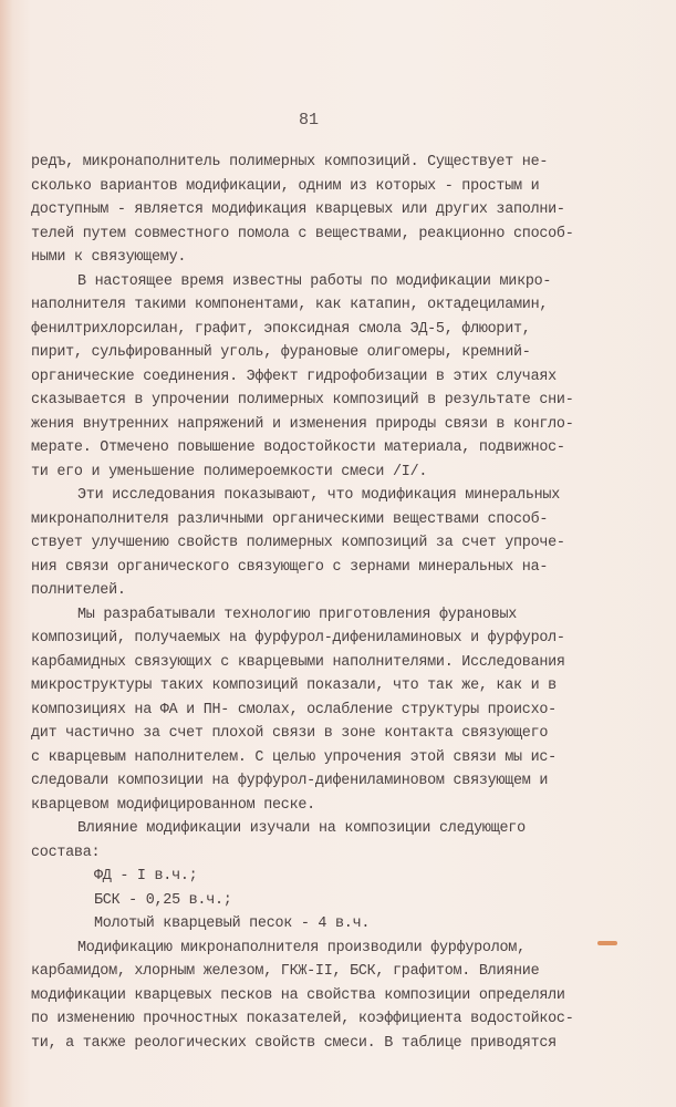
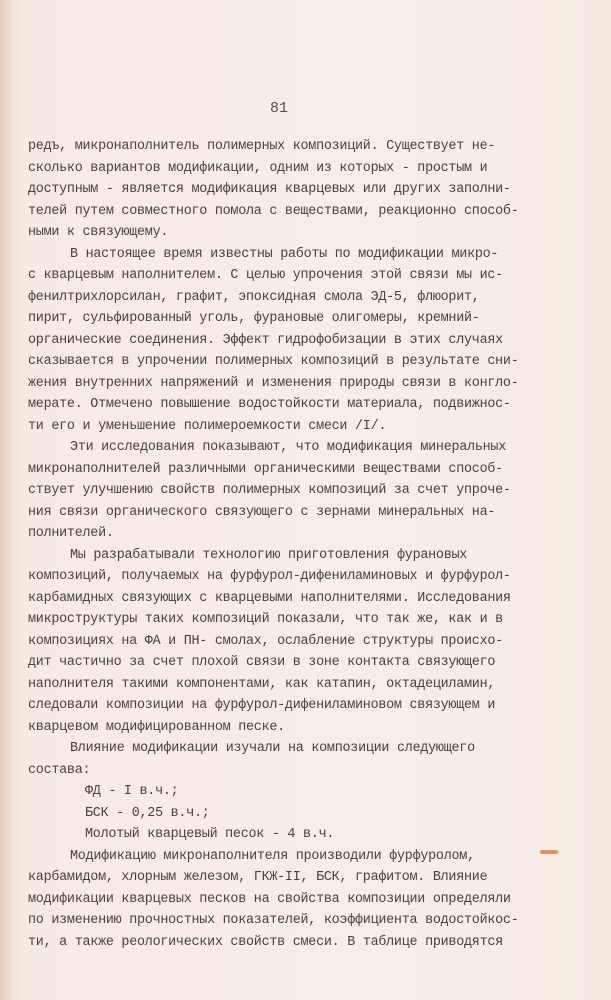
  81
  редъ, микронаполнитель полимерных композиций. Существует не-
  сколько вариантов модификации, одним из которых - простым и
  доступным - является модификация кварцевых или других заполни-
  телей путем совместного помола с веществами, реакционно способ-
  ными к связующему.
  В настоящее время известны работы по модификации микро-
- наполнителя такими компонентами, как катапин, октадециламин,
+ с кварцевым наполнителем. С целью упрочения этой связи мы ис-
  фенилтрихлорсилан, графит, эпоксидная смола ЭД-5, флюорит,
  пирит, сульфированный уголь, фурановые олигомеры, кремний-
  органические соединения. Эффект гидрофобизации в этих случаях
  сказывается в упрочении полимерных композиций в результате сни-
  жения внутренних напряжений и изменения природы связи в конгло-
  мерате. Отмечено повышение водостойкости материала, подвижнос-
  ти его и уменьшение полимероемкости смеси /I/.
  Эти исследования показывают, что модификация минеральных
- микронаполнителя различными органическими веществами способ-
+ микронаполнителей различными органическими веществами способ-
  ствует улучшению свойств полимерных композиций за счет упроче-
  ния связи органического связующего с зернами минеральных на-
  полнителей.
  Мы разрабатывали технологию приготовления фурановых
  композиций, получаемых на фурфурол-дифениламиновых и фурфурол-
  карбамидных связующих с кварцевыми наполнителями. Исследования
  микроструктуры таких композиций показали, что так же, как и в
  композициях на ФА и ПН- смолах, ослабление структуры происхо-
  дит частично за счет плохой связи в зоне контакта связующего
- с кварцевым наполнителем. С целью упрочения этой связи мы ис-
+ наполнителя такими компонентами, как катапин, октадециламин,
  следовали композиции на фурфурол-дифениламиновом связующем и
  кварцевом модифицированном песке.
  Влияние модификации изучали на композиции следующего
  состава:
  ФД - I в.ч.;
  БСК - 0,25 в.ч.;
  Молотый кварцевый песок - 4 в.ч.
  Модификацию микронаполнителя производили фурфуролом,
  карбамидом, хлорным железом, ГКЖ-II, БСК, графитом. Влияние
  модификации кварцевых песков на свойства композиции определяли
  по изменению прочностных показателей, коэффициента водостойкос-
  ти, а также реологических свойств смеси. В таблице приводятся
